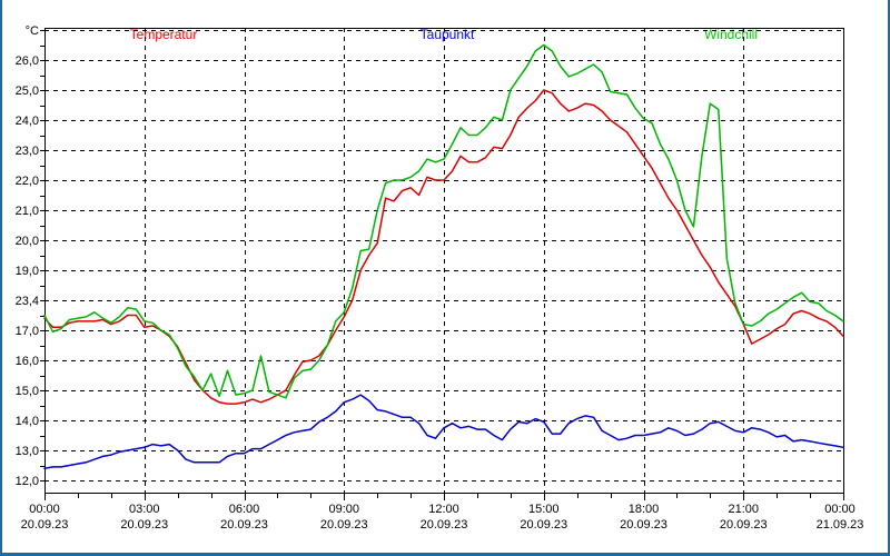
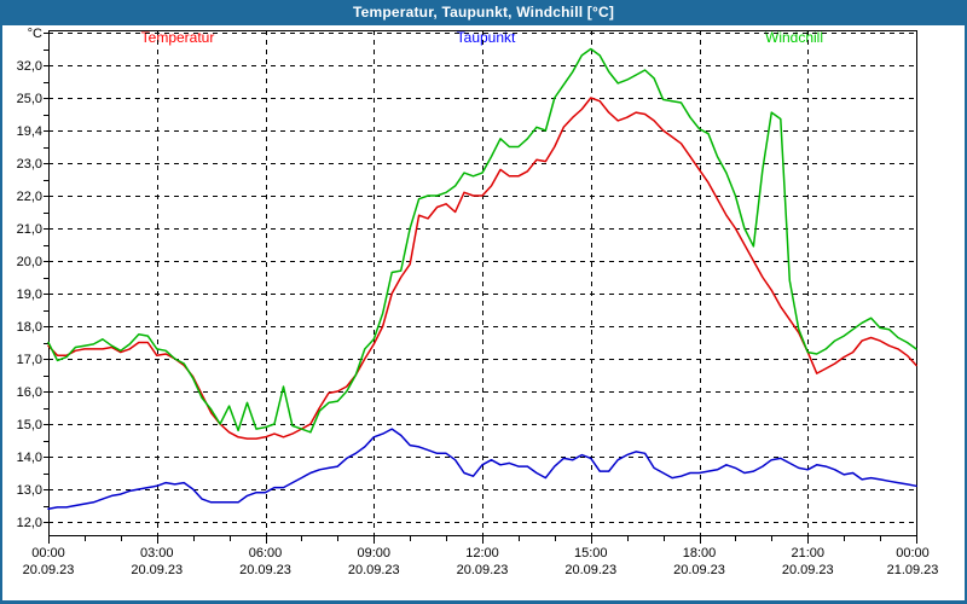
+ Temperatur, Taupunkt, Windchill [°C]
  Temperatur
  Taupunkt
  Windchill
- 26,0
+ 32,0
  25,0
- 24,0
+ 19,4
  23,0
  22,0
  21,0
  20,0
  19,0
- 23,4
+ 18,0
  17,0
  16,0
  15,0
  14,0
  13,0
  12,0
  °C
  00:00
  20.09.23
  03:00
  20.09.23
  06:00
  20.09.23
  09:00
  20.09.23
  12:00
  20.09.23
  15:00
  20.09.23
  18:00
  20.09.23
  21:00
  20.09.23
  00:00
  21.09.23
